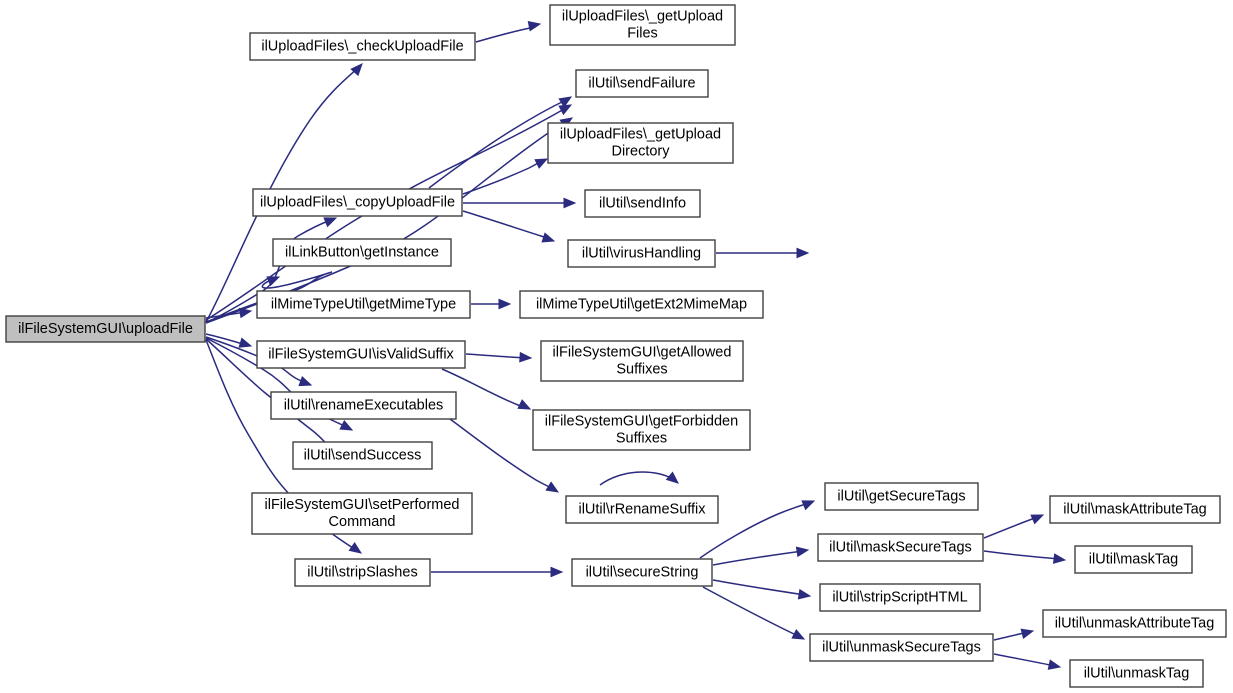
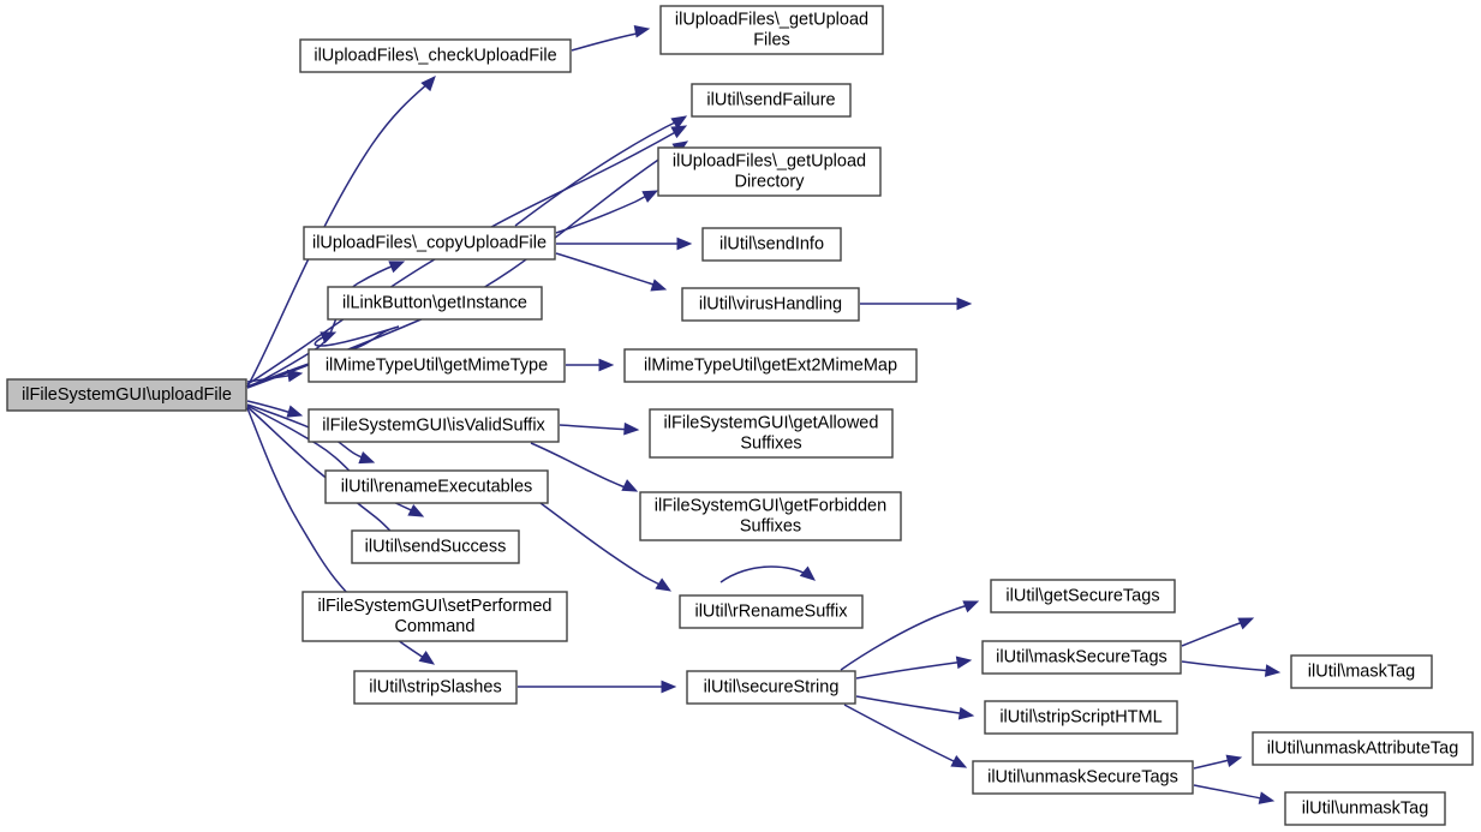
  ilFileSystemGUI\uploadFile
  ilUploadFiles\_checkUploadFile
  ilUploadFiles\_getUpload Files
  ilUtil\sendFailure
  ilUploadFiles\_getUpload Directory
  ilUploadFiles\_copyUploadFile
  ilUtil\sendInfo
  ilLinkButton\getInstance
  ilUtil\virusHandling
  ilMimeTypeUtil\getMimeType
  ilMimeTypeUtil\getExt2MimeMap
  ilFileSystemGUI\isValidSuffix
  ilFileSystemGUI\getAllowed Suffixes
  ilUtil\renameExecutables
  ilFileSystemGUI\getForbidden Suffixes
  ilUtil\sendSuccess
  ilUtil\getSecureTags
- ilUtil\maskAttributeTag
  ilFileSystemGUI\setPerformed Command
  ilUtil\rRenameSuffix
  ilUtil\maskSecureTags
  ilUtil\maskTag
  ilUtil\stripSlashes
  ilUtil\secureString
  ilUtil\stripScriptHTML
  ilUtil\unmaskAttributeTag
  ilUtil\unmaskSecureTags
  ilUtil\unmaskTag
